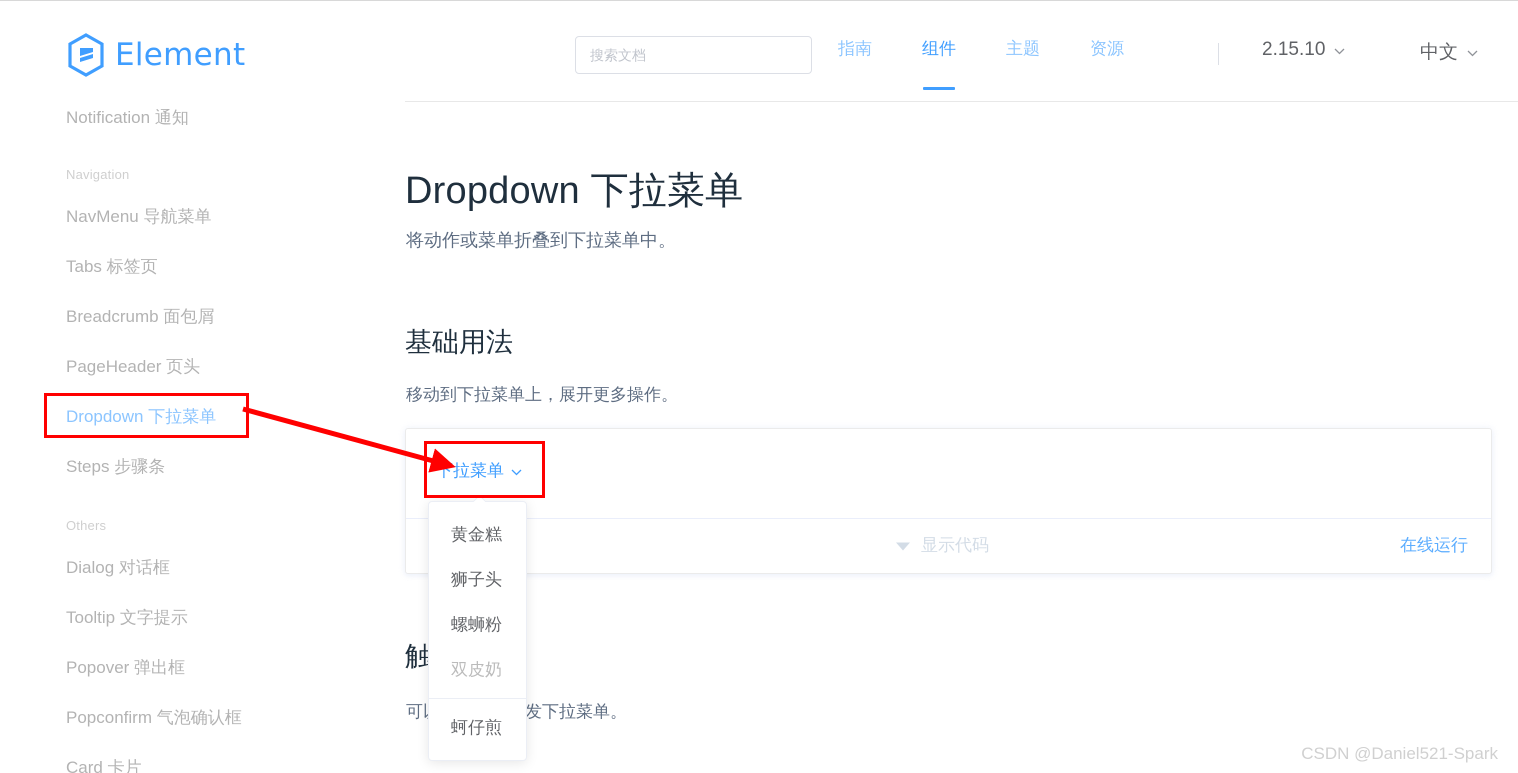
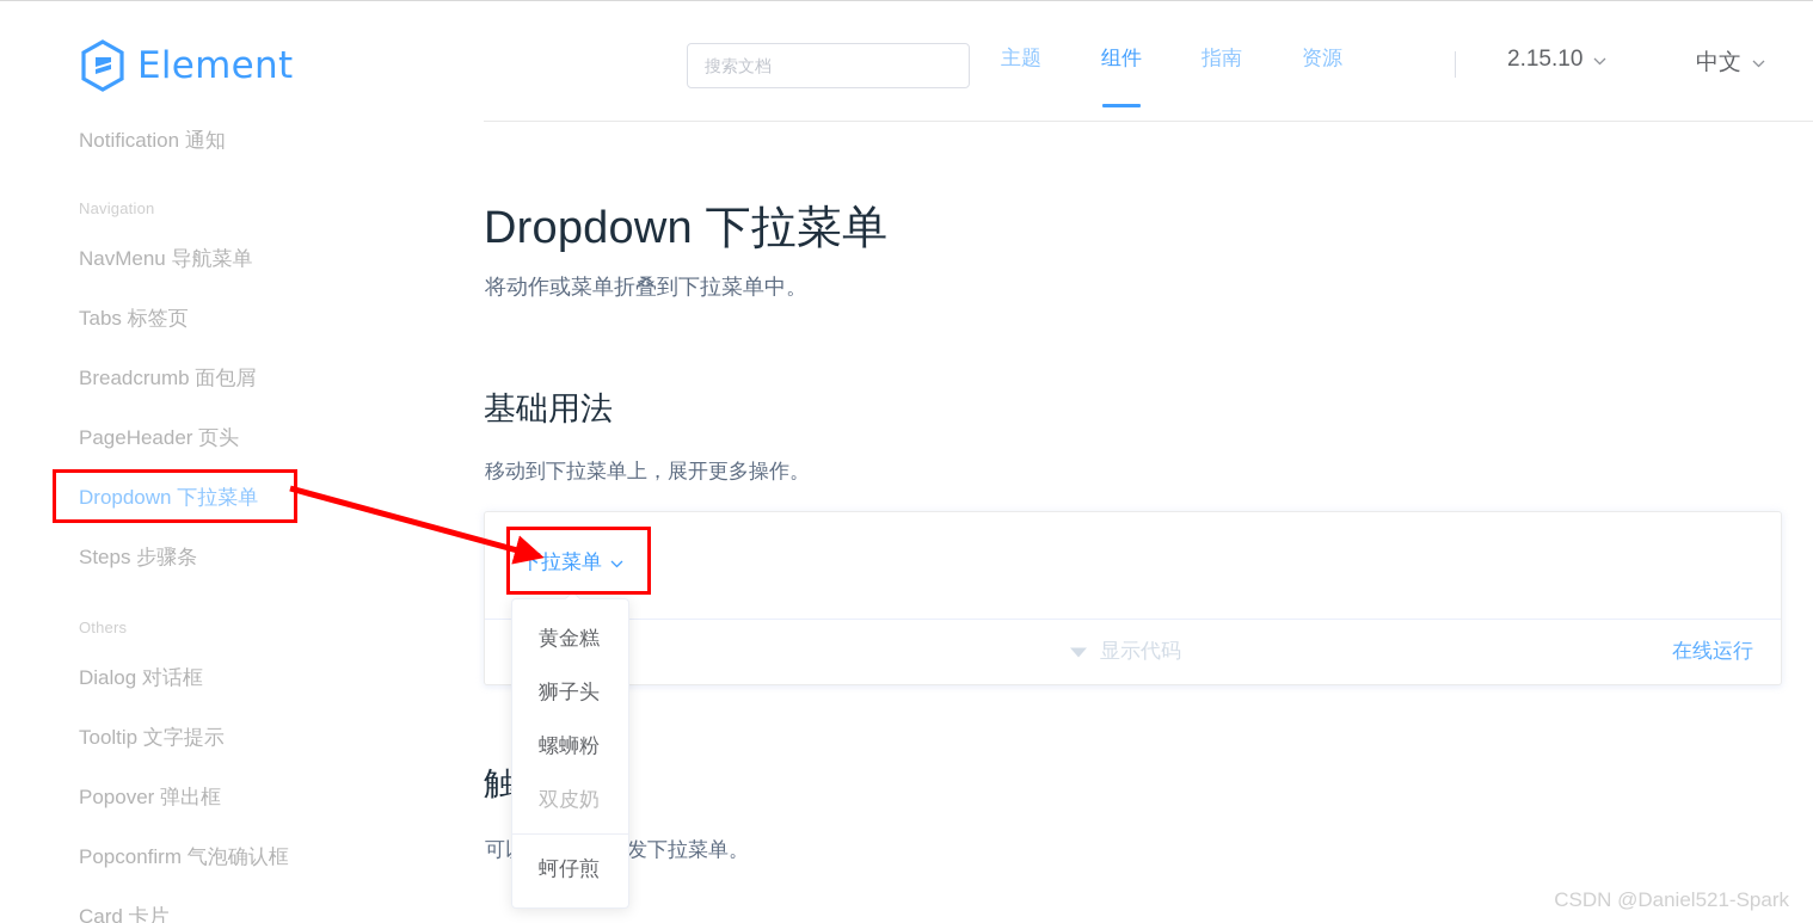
  Element
  搜索文档
- 指南
+ 主题
  组件
- 主题
+ 指南
  资源
  2.15.10
  中文
  Notification 通知
  Navigation
  NavMenu 导航菜单
  Tabs 标签页
  Breadcrumb 面包屑
  PageHeader 页头
  Dropdown 下拉菜单
  Steps 步骤条
  Others
  Dialog 对话框
  Tooltip 文字提示
  Popover 弹出框
  Popconfirm 气泡确认框
  Card 卡片
  Dropdown 下拉菜单
  将动作或菜单折叠到下拉菜单中。
  基础用法
  移动到下拉菜单上，展开更多操作。
  下拉菜单
  显示代码
  在线运行
  黄金糕
  狮子头
  螺蛳粉
  双皮奶
  蚵仔煎
  CSDN @Daniel521-Spark
